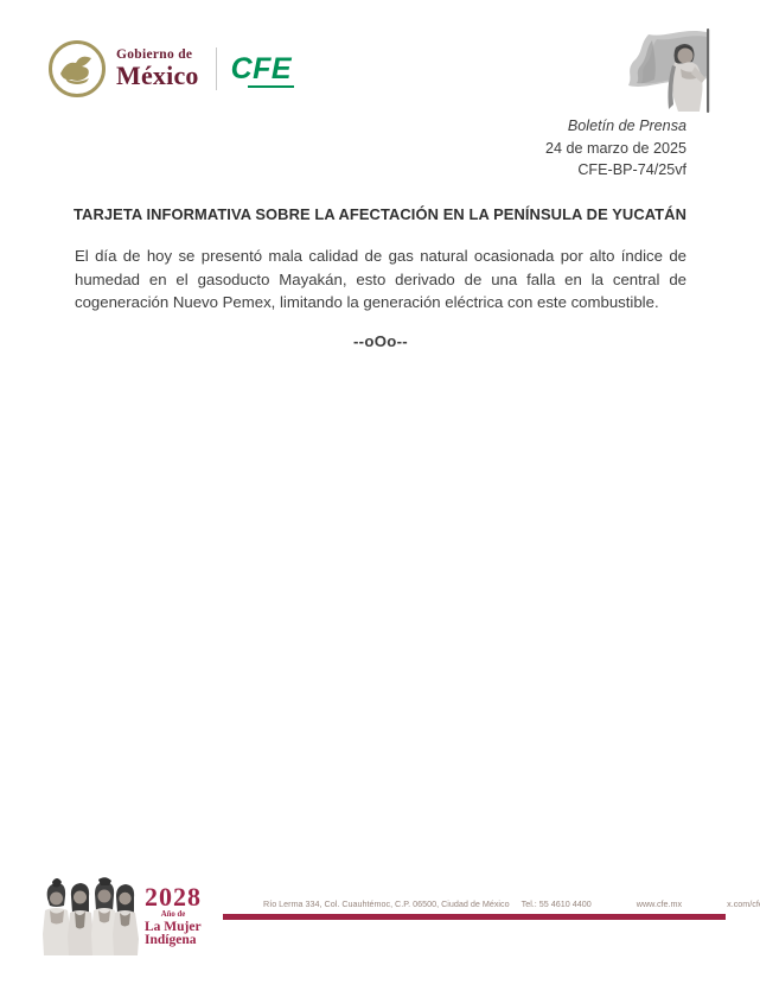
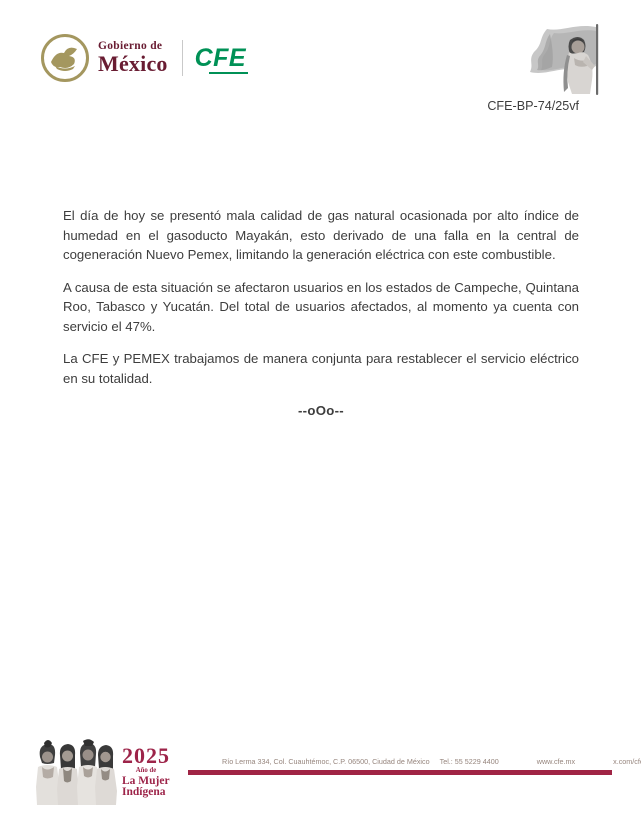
  Gobierno de
  México
  CFE
- Boletín de Prensa
- 24 de marzo de 2025
  CFE-BP-74/25vf
- TARJETA INFORMATIVA SOBRE LA AFECTACIÓN EN LA PENÍNSULA DE YUCATÁN
  El día de hoy se presentó mala calidad de gas natural ocasionada por alto índice de humedad en el gasoducto Mayakán, esto derivado de una falla en la central de cogeneración Nuevo Pemex, limitando la generación eléctrica con este combustible.
+ A causa de esta situación se afectaron usuarios en los estados de Campeche, Quintana Roo, Tabasco y Yucatán. Del total de usuarios afectados, al momento ya cuenta con servicio el 47%.
+ La CFE y PEMEX trabajamos de manera conjunta para restablecer el servicio eléctrico en su totalidad.
  --oOo--
- 2028
+ 2025
  La Mujer
  Indígena
  Río Lerma 334, Col. Cuauhtémoc, C.P. 06500, Ciudad de México
- Tel.: 55 4610 4400
+ Tel.: 55 5229 4400
  www.cfe.mx
  x.com/cf
